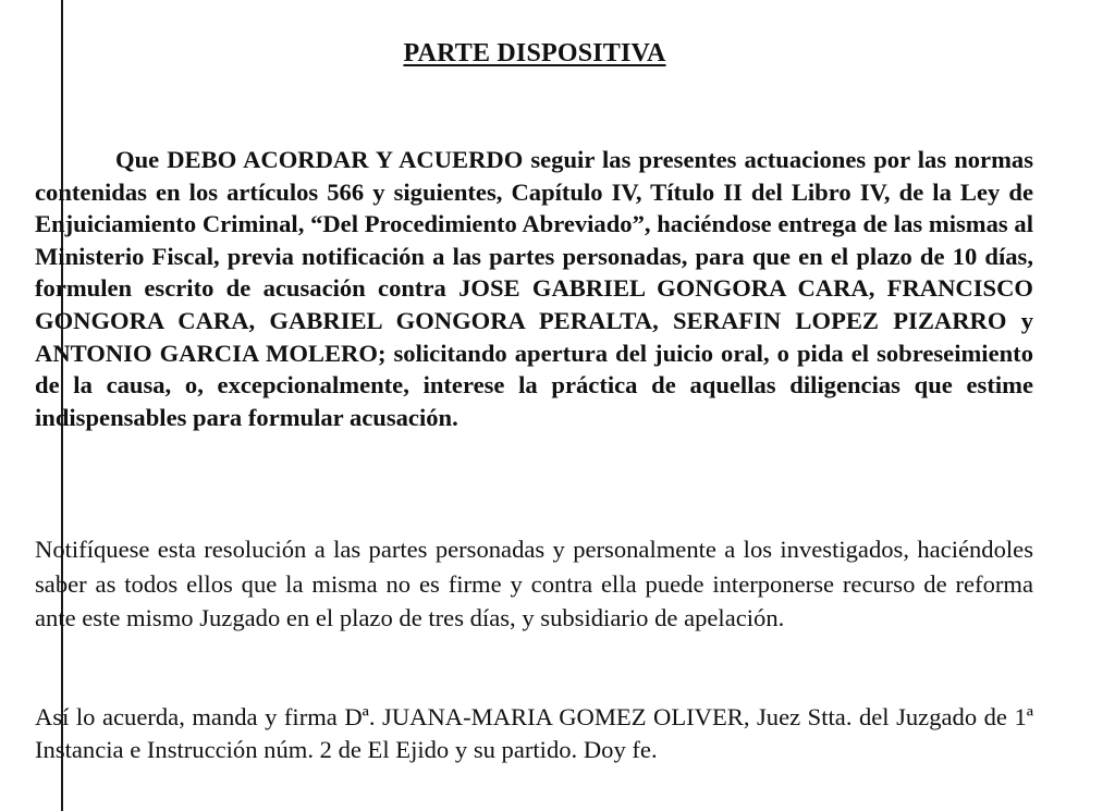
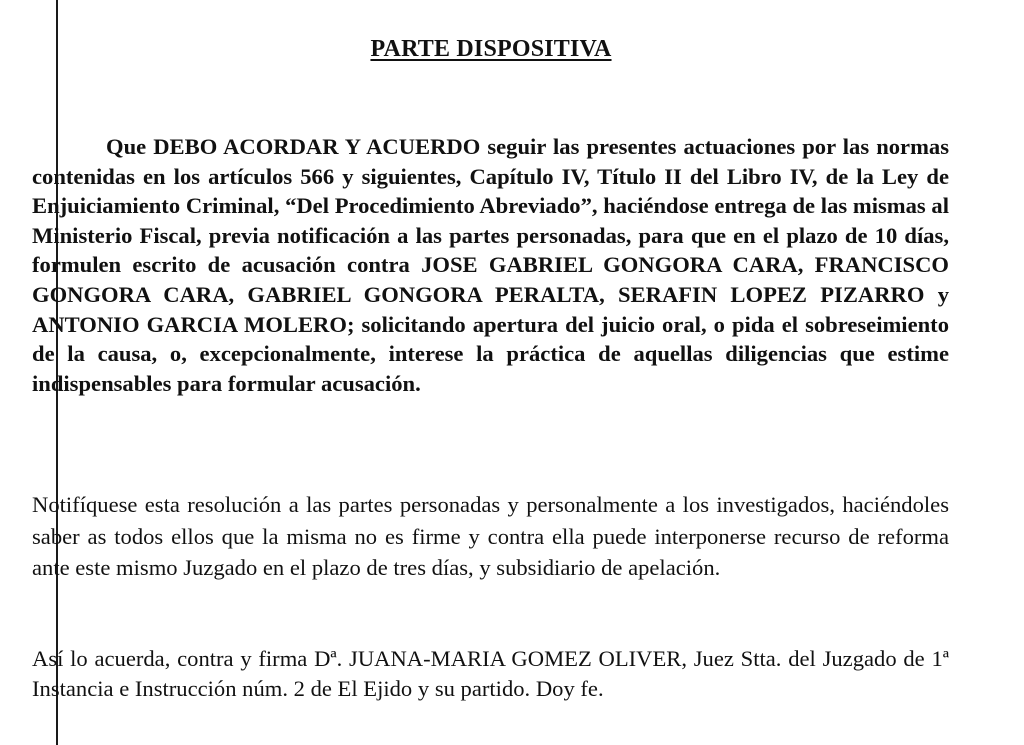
  PARTE DISPOSITIVA
  Que DEBO ACORDAR Y ACUERDO seguir las presentes actuaciones por las normas contenidas en los artículos 566 y siguientes, Capítulo IV, Título II del Libro IV, de la Ley de Enjuiciamiento Criminal, “Del Procedimiento Abreviado”, haciéndose entrega de las mismas al Ministerio Fiscal, previa notificación a las partes personadas, para que en el plazo de 10 días, formulen escrito de acusación contra JOSE GABRIEL GONGORA CARA, FRANCISCO GONGORA CARA, GABRIEL GONGORA PERALTA, SERAFIN LOPEZ PIZARRO y ANTONIO GARCIA MOLERO; solicitando apertura del juicio oral, o pida el sobreseimiento de la causa, o, excepcionalmente, interese la práctica de aquellas diligencias que estime indispensables para formular acusación.
  Notifíquese esta resolución a las partes personadas y personalmente a los investigados, haciéndoles saber as todos ellos que la misma no es firme y contra ella puede interponerse recurso de reforma ante este mismo Juzgado en el plazo de tres días, y subsidiario de apelación.
- Así lo acuerda, manda y firma Dª. JUANA-MARIA GOMEZ OLIVER, Juez Stta. del Juzgado de 1ª Instancia e Instrucción núm. 2 de El Ejido y su partido. Doy fe.
+ Así lo acuerda, contra y firma Dª. JUANA-MARIA GOMEZ OLIVER, Juez Stta. del Juzgado de 1ª Instancia e Instrucción núm. 2 de El Ejido y su partido. Doy fe.
